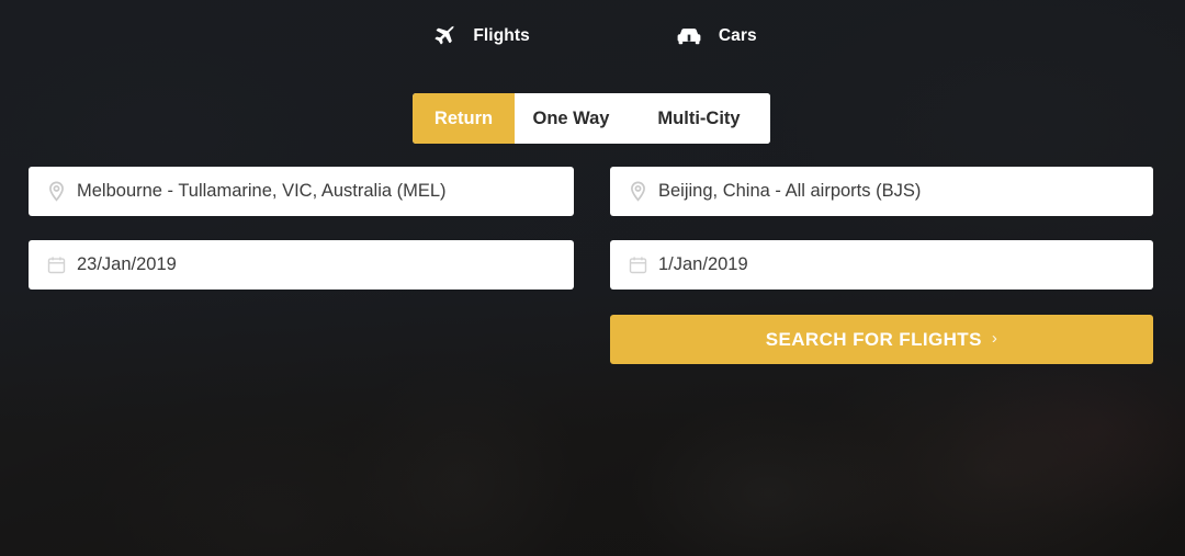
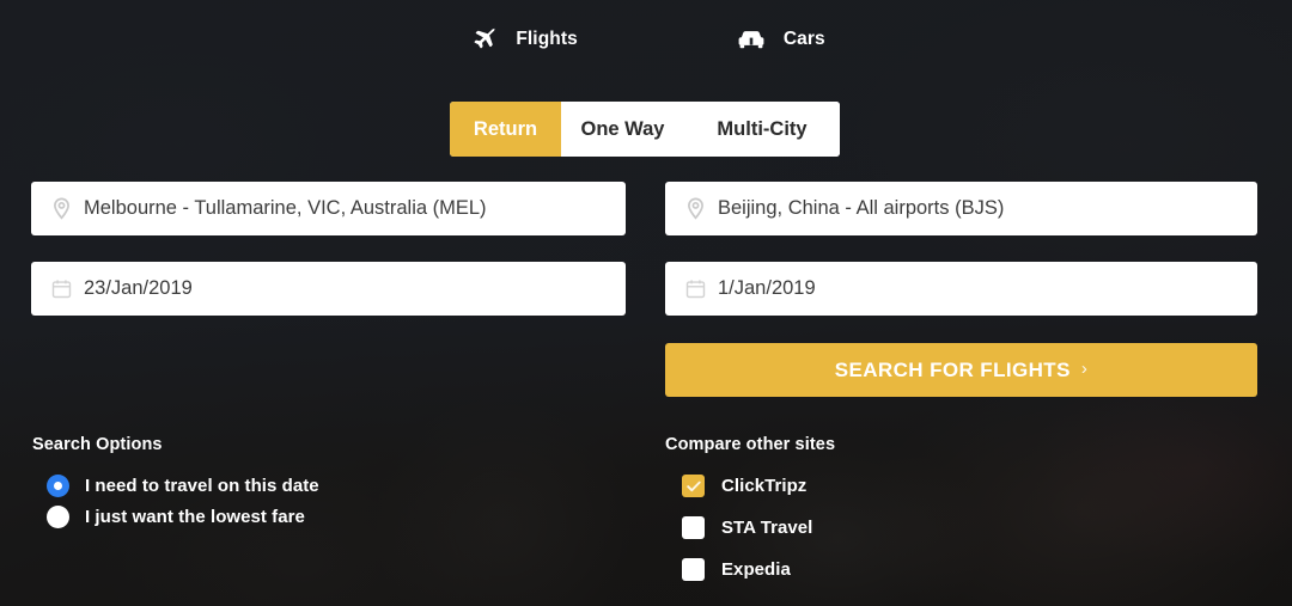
  Flights
  Cars
  Return
  One Way
  Multi-City
  Melbourne - Tullamarine, VIC, Australia (MEL)
  Beijing, China - All airports (BJS)
  23/Jan/2019
  1/Jan/2019
  SEARCH FOR FLIGHTS
  ›
+ Search Options
+ I need to travel on this date
+ I just want the lowest fare
+ Compare other sites
+ ClickTripz
+ STA Travel
+ Expedia
